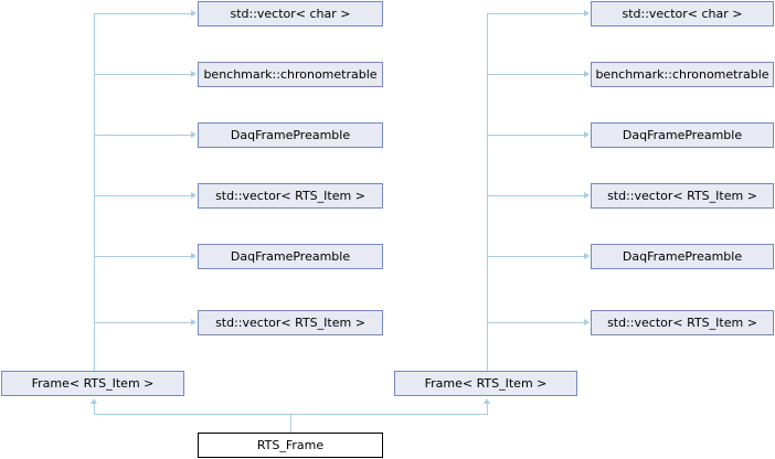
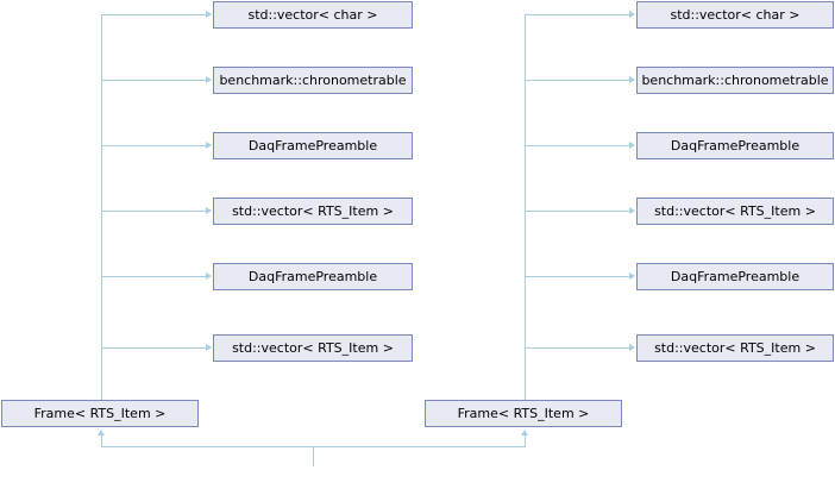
  std::vector< char >
  benchmark::chronometrable
  DaqFramePreamble
  std::vector< RTS_Item >
  DaqFramePreamble
  std::vector< RTS_Item >
  Frame< RTS_Item >
  std::vector< char >
  benchmark::chronometrable
  DaqFramePreamble
  std::vector< RTS_Item >
  DaqFramePreamble
  std::vector< RTS_Item >
  Frame< RTS_Item >
- RTS_Frame
